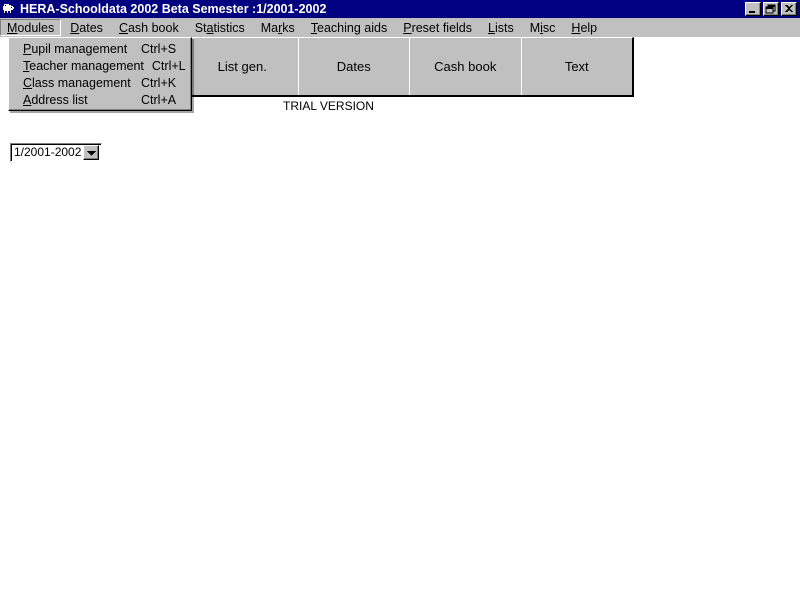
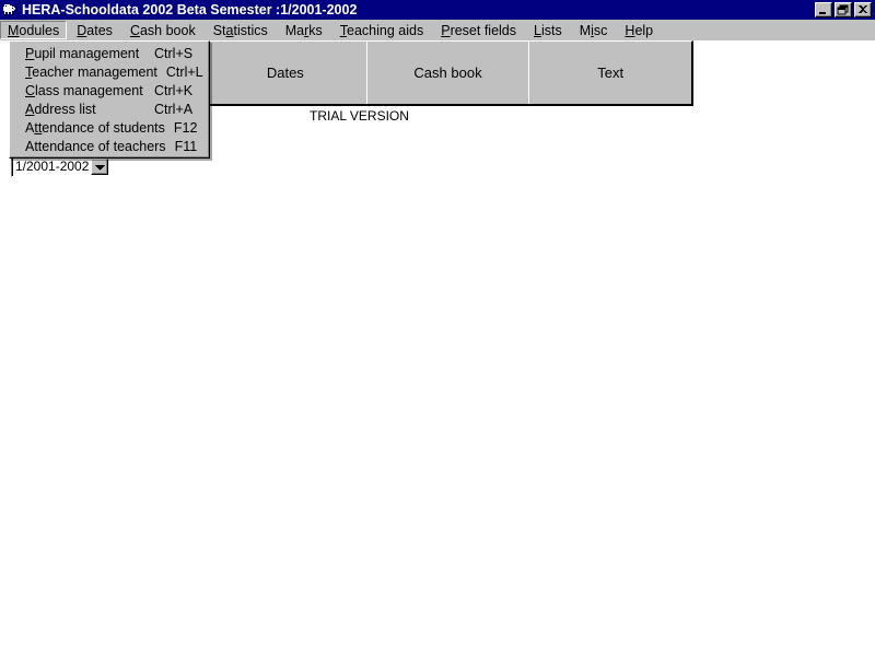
  HERA-Schooldata 2002 Beta Semester :1/2001-2002
  Modules
  Dates
  Cash book
  Statistics
  Marks
  Teaching aids
  Preset fields
  Lists
  Misc
  Help
- List gen.
  Dates
  Cash book
  Text
  TRIAL VERSION
  1/2001-2002
  Pupil management
  Ctrl+S
  Teacher management
  Ctrl+L
  Class management
  Ctrl+K
  Address list
  Ctrl+A
+ Attendance of students
+ F12
+ Attendance of teachers
+ F11
